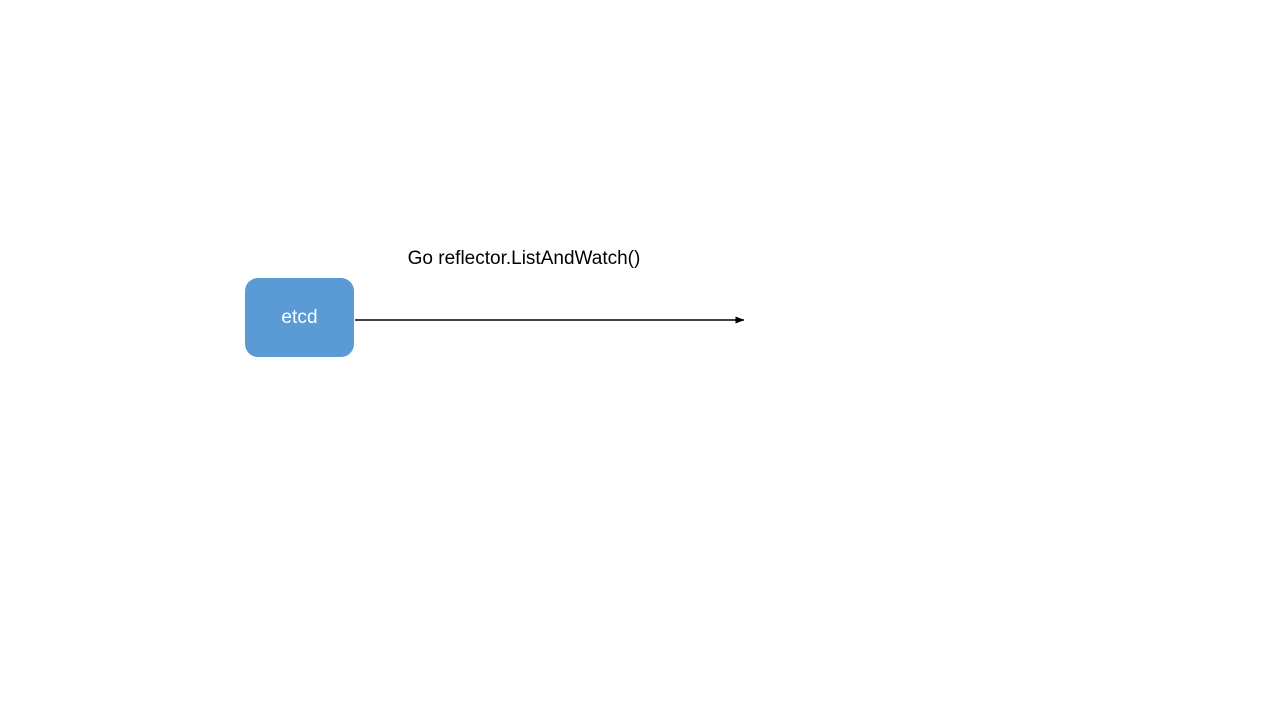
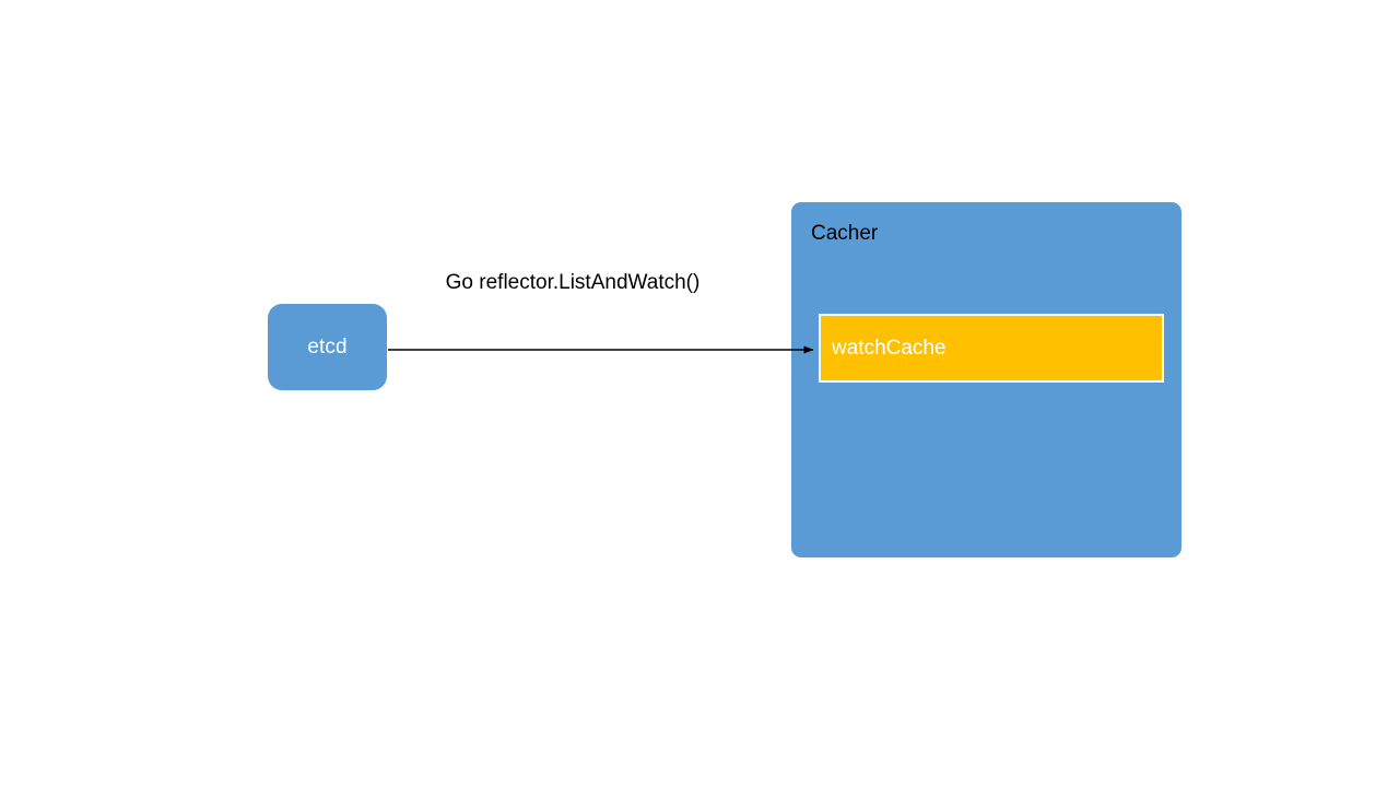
  etcd
+ Cacher
+ watchCache
  Go reflector.ListAndWatch()
